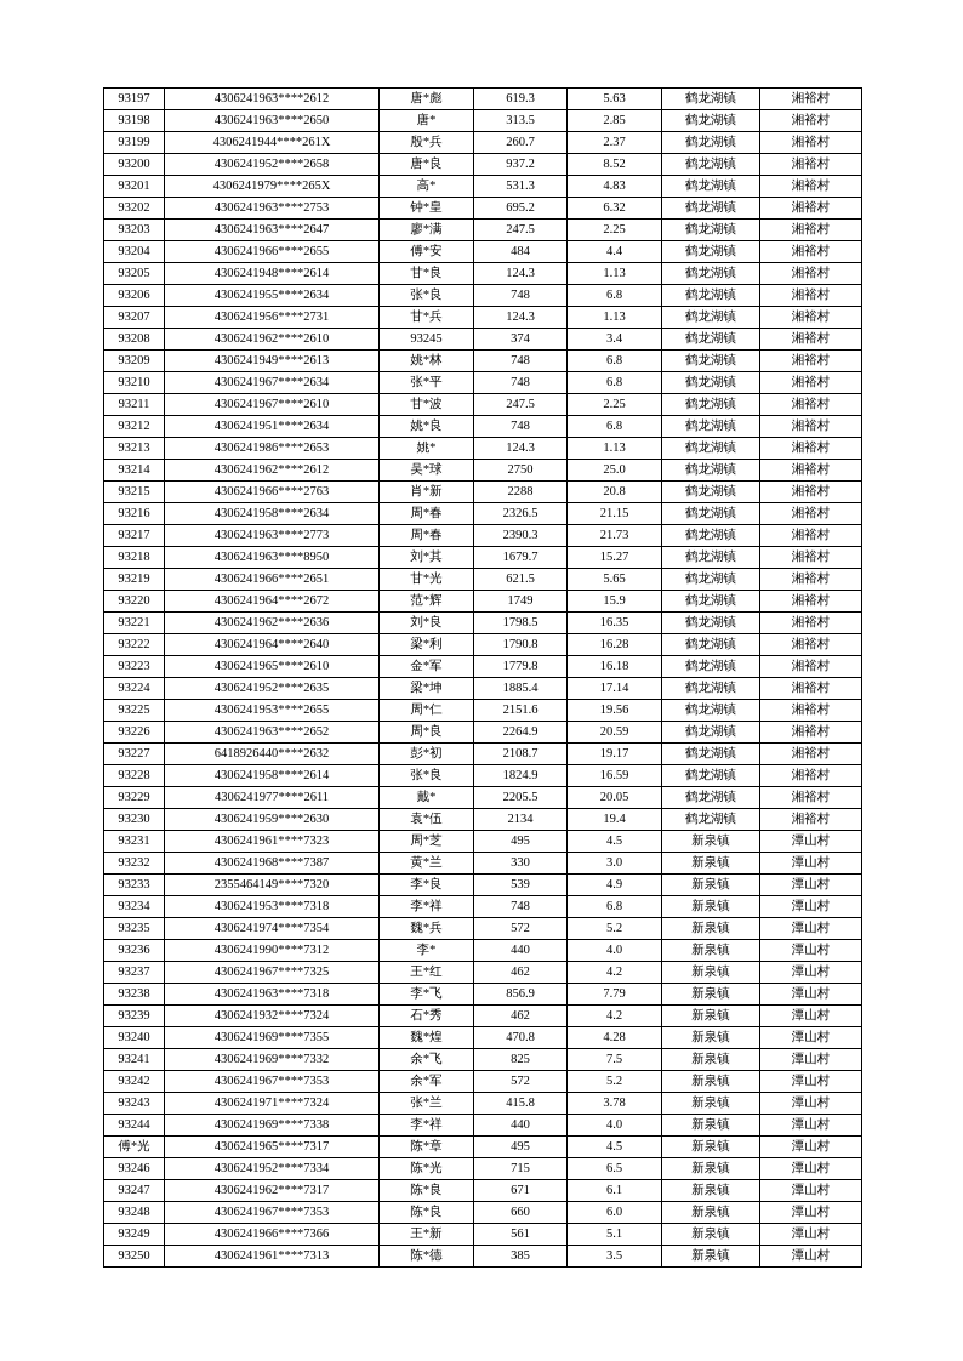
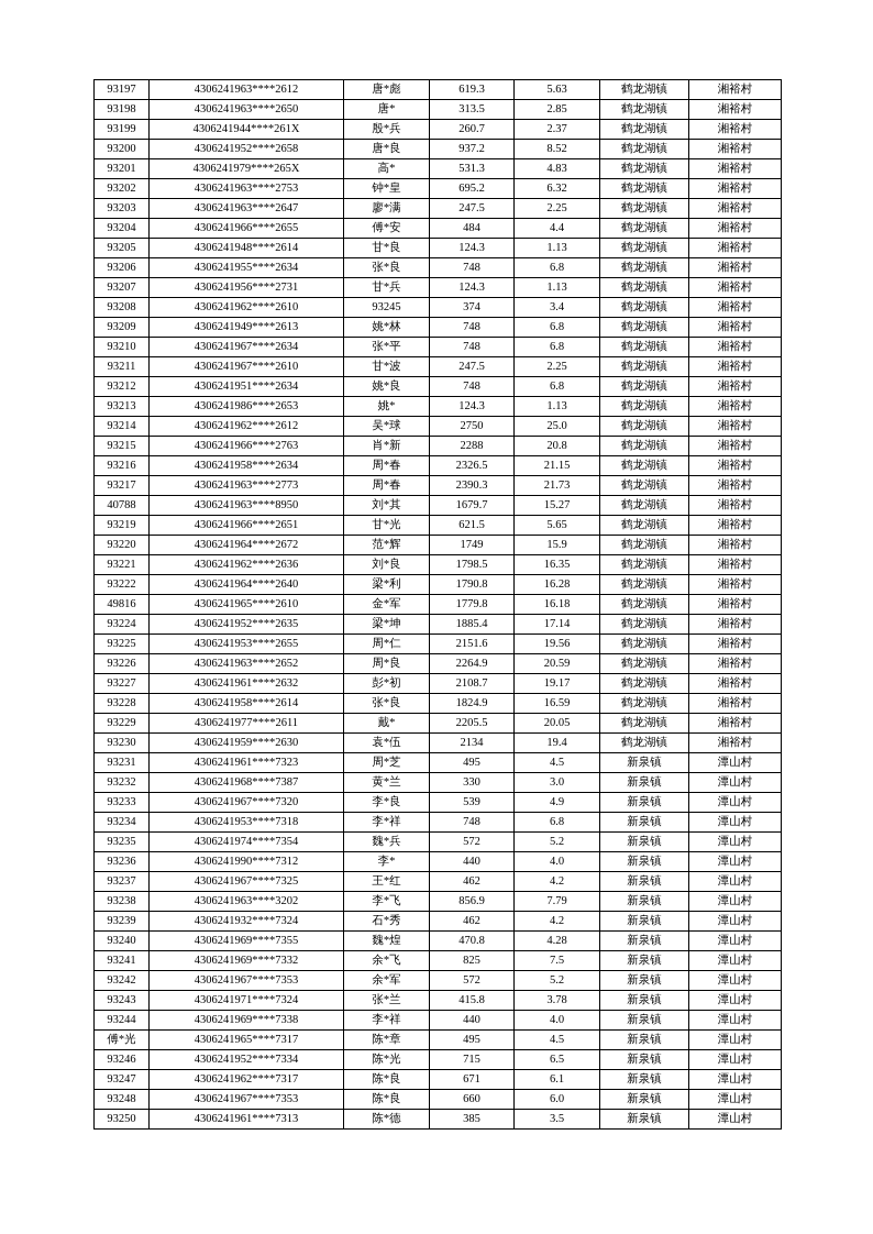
  93197	4306241963****2612	唐*彪	619.3	5.63	鹤龙湖镇	湘裕村
  93198	4306241963****2650	唐*	313.5	2.85	鹤龙湖镇	湘裕村
  93199	4306241944****261X	殷*兵	260.7	2.37	鹤龙湖镇	湘裕村
  93200	4306241952****2658	唐*良	937.2	8.52	鹤龙湖镇	湘裕村
  93201	4306241979****265X	高*	531.3	4.83	鹤龙湖镇	湘裕村
  93202	4306241963****2753	钟*皇	695.2	6.32	鹤龙湖镇	湘裕村
  93203	4306241963****2647	廖*满	247.5	2.25	鹤龙湖镇	湘裕村
  93204	4306241966****2655	傅*安	484	4.4	鹤龙湖镇	湘裕村
  93205	4306241948****2614	甘*良	124.3	1.13	鹤龙湖镇	湘裕村
  93206	4306241955****2634	张*良	748	6.8	鹤龙湖镇	湘裕村
  93207	4306241956****2731	甘*兵	124.3	1.13	鹤龙湖镇	湘裕村
  93208	4306241962****2610	93245	374	3.4	鹤龙湖镇	湘裕村
  93209	4306241949****2613	姚*林	748	6.8	鹤龙湖镇	湘裕村
  93210	4306241967****2634	张*平	748	6.8	鹤龙湖镇	湘裕村
  93211	4306241967****2610	甘*波	247.5	2.25	鹤龙湖镇	湘裕村
  93212	4306241951****2634	姚*良	748	6.8	鹤龙湖镇	湘裕村
  93213	4306241986****2653	姚*	124.3	1.13	鹤龙湖镇	湘裕村
  93214	4306241962****2612	吴*球	2750	25.0	鹤龙湖镇	湘裕村
  93215	4306241966****2763	肖*新	2288	20.8	鹤龙湖镇	湘裕村
  93216	4306241958****2634	周*春	2326.5	21.15	鹤龙湖镇	湘裕村
  93217	4306241963****2773	周*春	2390.3	21.73	鹤龙湖镇	湘裕村
- 93218	4306241963****8950	刘*其	1679.7	15.27	鹤龙湖镇	湘裕村
+ 40788	4306241963****8950	刘*其	1679.7	15.27	鹤龙湖镇	湘裕村
  93219	4306241966****2651	甘*光	621.5	5.65	鹤龙湖镇	湘裕村
  93220	4306241964****2672	范*辉	1749	15.9	鹤龙湖镇	湘裕村
  93221	4306241962****2636	刘*良	1798.5	16.35	鹤龙湖镇	湘裕村
  93222	4306241964****2640	梁*利	1790.8	16.28	鹤龙湖镇	湘裕村
- 93223	4306241965****2610	金*军	1779.8	16.18	鹤龙湖镇	湘裕村
+ 49816	4306241965****2610	金*军	1779.8	16.18	鹤龙湖镇	湘裕村
  93224	4306241952****2635	梁*坤	1885.4	17.14	鹤龙湖镇	湘裕村
  93225	4306241953****2655	周*仁	2151.6	19.56	鹤龙湖镇	湘裕村
  93226	4306241963****2652	周*良	2264.9	20.59	鹤龙湖镇	湘裕村
- 93227	6418926440****2632	彭*初	2108.7	19.17	鹤龙湖镇	湘裕村
+ 93227	4306241961****2632	彭*初	2108.7	19.17	鹤龙湖镇	湘裕村
  93228	4306241958****2614	张*良	1824.9	16.59	鹤龙湖镇	湘裕村
  93229	4306241977****2611	戴*	2205.5	20.05	鹤龙湖镇	湘裕村
  93230	4306241959****2630	袁*伍	2134	19.4	鹤龙湖镇	湘裕村
  93231	4306241961****7323	周*芝	495	4.5	新泉镇	潭山村
  93232	4306241968****7387	黄*兰	330	3.0	新泉镇	潭山村
- 93233	2355464149****7320	李*良	539	4.9	新泉镇	潭山村
+ 93233	4306241967****7320	李*良	539	4.9	新泉镇	潭山村
  93234	4306241953****7318	李*祥	748	6.8	新泉镇	潭山村
  93235	4306241974****7354	魏*兵	572	5.2	新泉镇	潭山村
  93236	4306241990****7312	李*	440	4.0	新泉镇	潭山村
  93237	4306241967****7325	王*红	462	4.2	新泉镇	潭山村
- 93238	4306241963****7318	李*飞	856.9	7.79	新泉镇	潭山村
+ 93238	4306241963****3202	李*飞	856.9	7.79	新泉镇	潭山村
  93239	4306241932****7324	石*秀	462	4.2	新泉镇	潭山村
  93240	4306241969****7355	魏*煌	470.8	4.28	新泉镇	潭山村
  93241	4306241969****7332	余*飞	825	7.5	新泉镇	潭山村
  93242	4306241967****7353	余*军	572	5.2	新泉镇	潭山村
  93243	4306241971****7324	张*兰	415.8	3.78	新泉镇	潭山村
  93244	4306241969****7338	李*祥	440	4.0	新泉镇	潭山村
  傅*光	4306241965****7317	陈*章	495	4.5	新泉镇	潭山村
  93246	4306241952****7334	陈*光	715	6.5	新泉镇	潭山村
  93247	4306241962****7317	陈*良	671	6.1	新泉镇	潭山村
  93248	4306241967****7353	陈*良	660	6.0	新泉镇	潭山村
- 93249	4306241966****7366	王*新	561	5.1	新泉镇	潭山村
  93250	4306241961****7313	陈*德	385	3.5	新泉镇	潭山村
